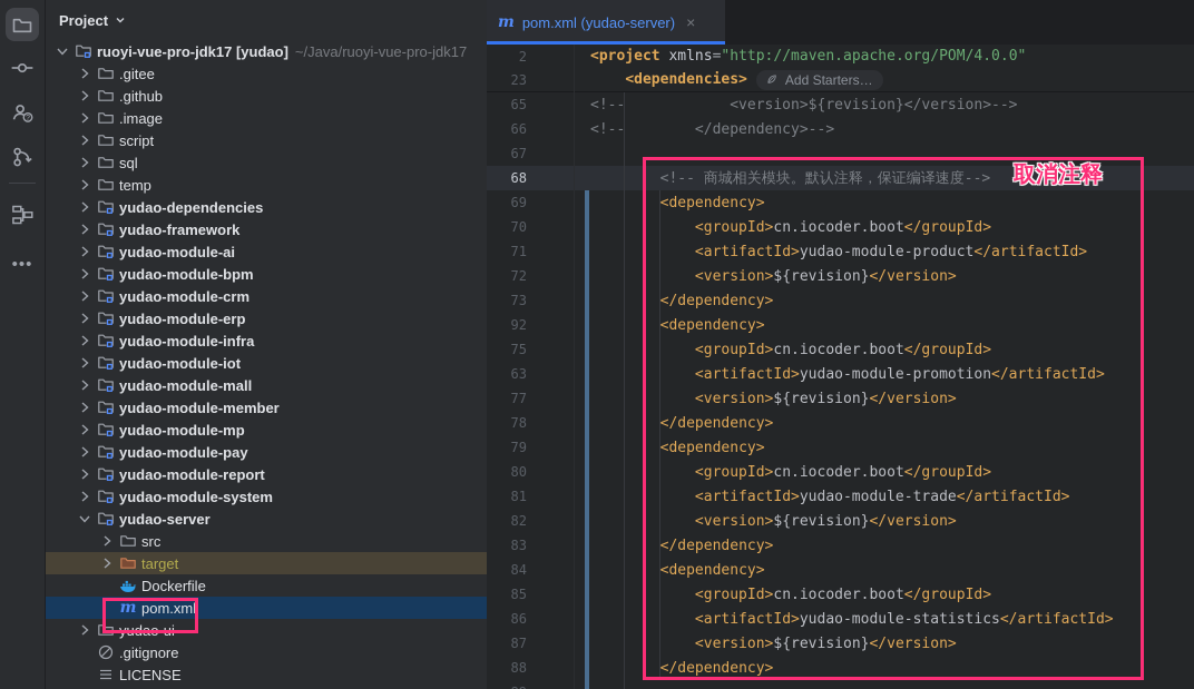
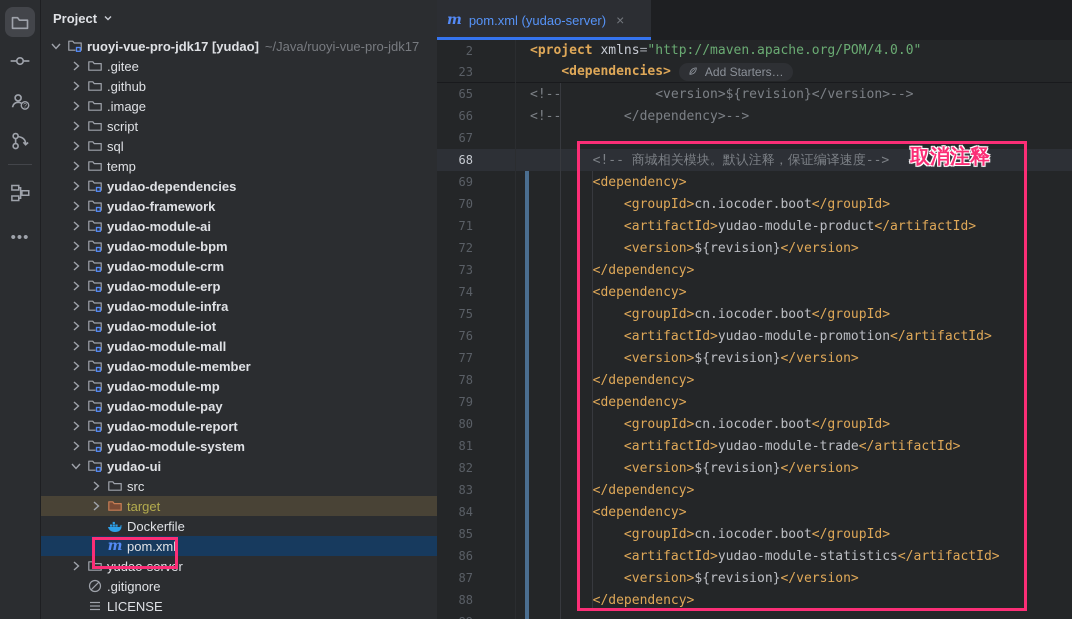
  •••
  Project
  ruoyi-vue-pro-jdk17 [yudao]
  ~/Java/ruoyi-vue-pro-jdk17
  .gitee
  .github
  .image
  script
  sql
  temp
  yudao-dependencies
  yudao-framework
  yudao-module-ai
  yudao-module-bpm
  yudao-module-crm
  yudao-module-erp
  yudao-module-infra
  yudao-module-iot
  yudao-module-mall
  yudao-module-member
  yudao-module-mp
  yudao-module-pay
  yudao-module-report
  yudao-module-system
- yudao-server
+ yudao-ui
  src
  target
  Dockerfile
  m
  pom.xml
- yudao-ui
+ yudao-server
  .gitignore
  LICENSE
  m
  pom.xml (yudao-server)
  ×
  2
  <project xmlns="http://maven.apache.org/POM/4.0.0"
  23
  <dependencies>
  Add Starters…
  65
  <!-- <version>${revision}</version>-->
  66
  <!-- </dependency>-->
  67
  68
  <!-- 商城相关模块。默认注释，保证编译速度-->
  69
  <dependency>
  70
  <groupId>cn.iocoder.boot</groupId>
  71
  <artifactId>yudao-module-product</artifactId>
  72
  <version>${revision}</version>
  73
  </dependency>
- 92
+ 74
  <dependency>
  75
  <groupId>cn.iocoder.boot</groupId>
- 63
+ 76
  <artifactId>yudao-module-promotion</artifactId>
  77
  <version>${revision}</version>
  78
  </dependency>
  79
  <dependency>
  80
  <groupId>cn.iocoder.boot</groupId>
  81
  <artifactId>yudao-module-trade</artifactId>
  82
  <version>${revision}</version>
  83
  </dependency>
  84
  <dependency>
  85
  <groupId>cn.iocoder.boot</groupId>
  86
  <artifactId>yudao-module-statistics</artifactId>
  87
  <version>${revision}</version>
  88
  </dependency>
  取消注释
